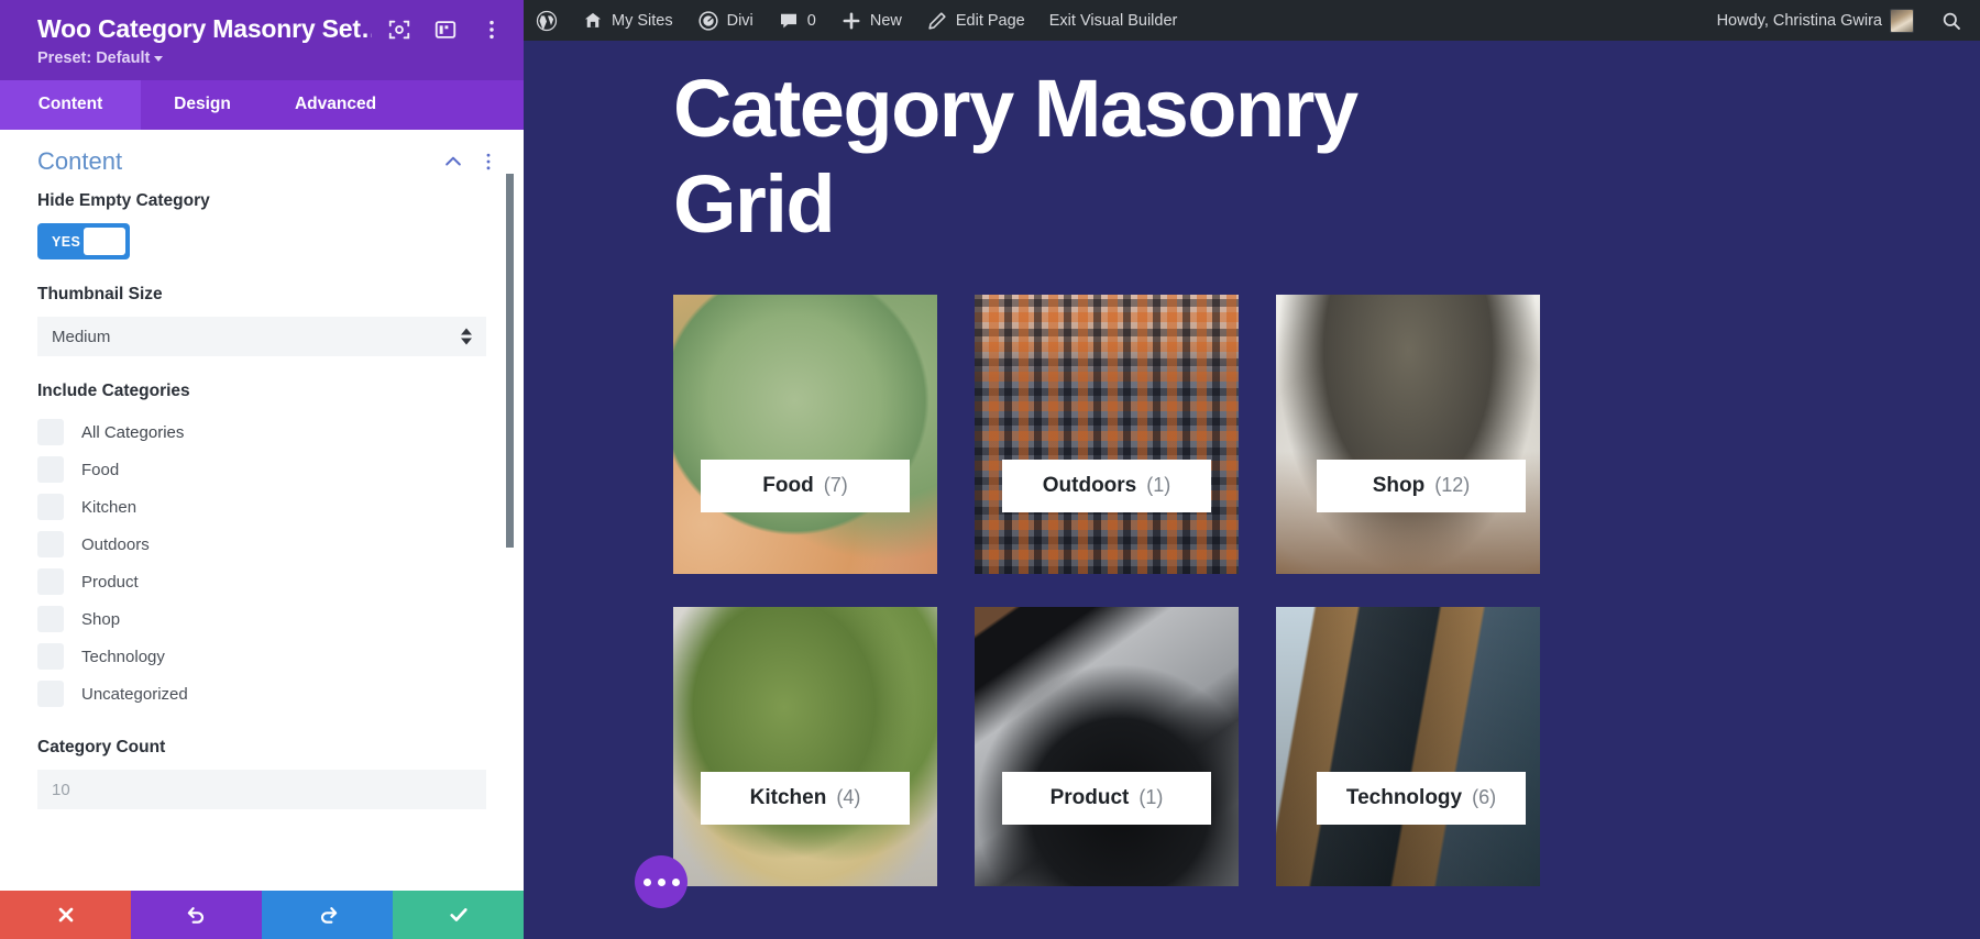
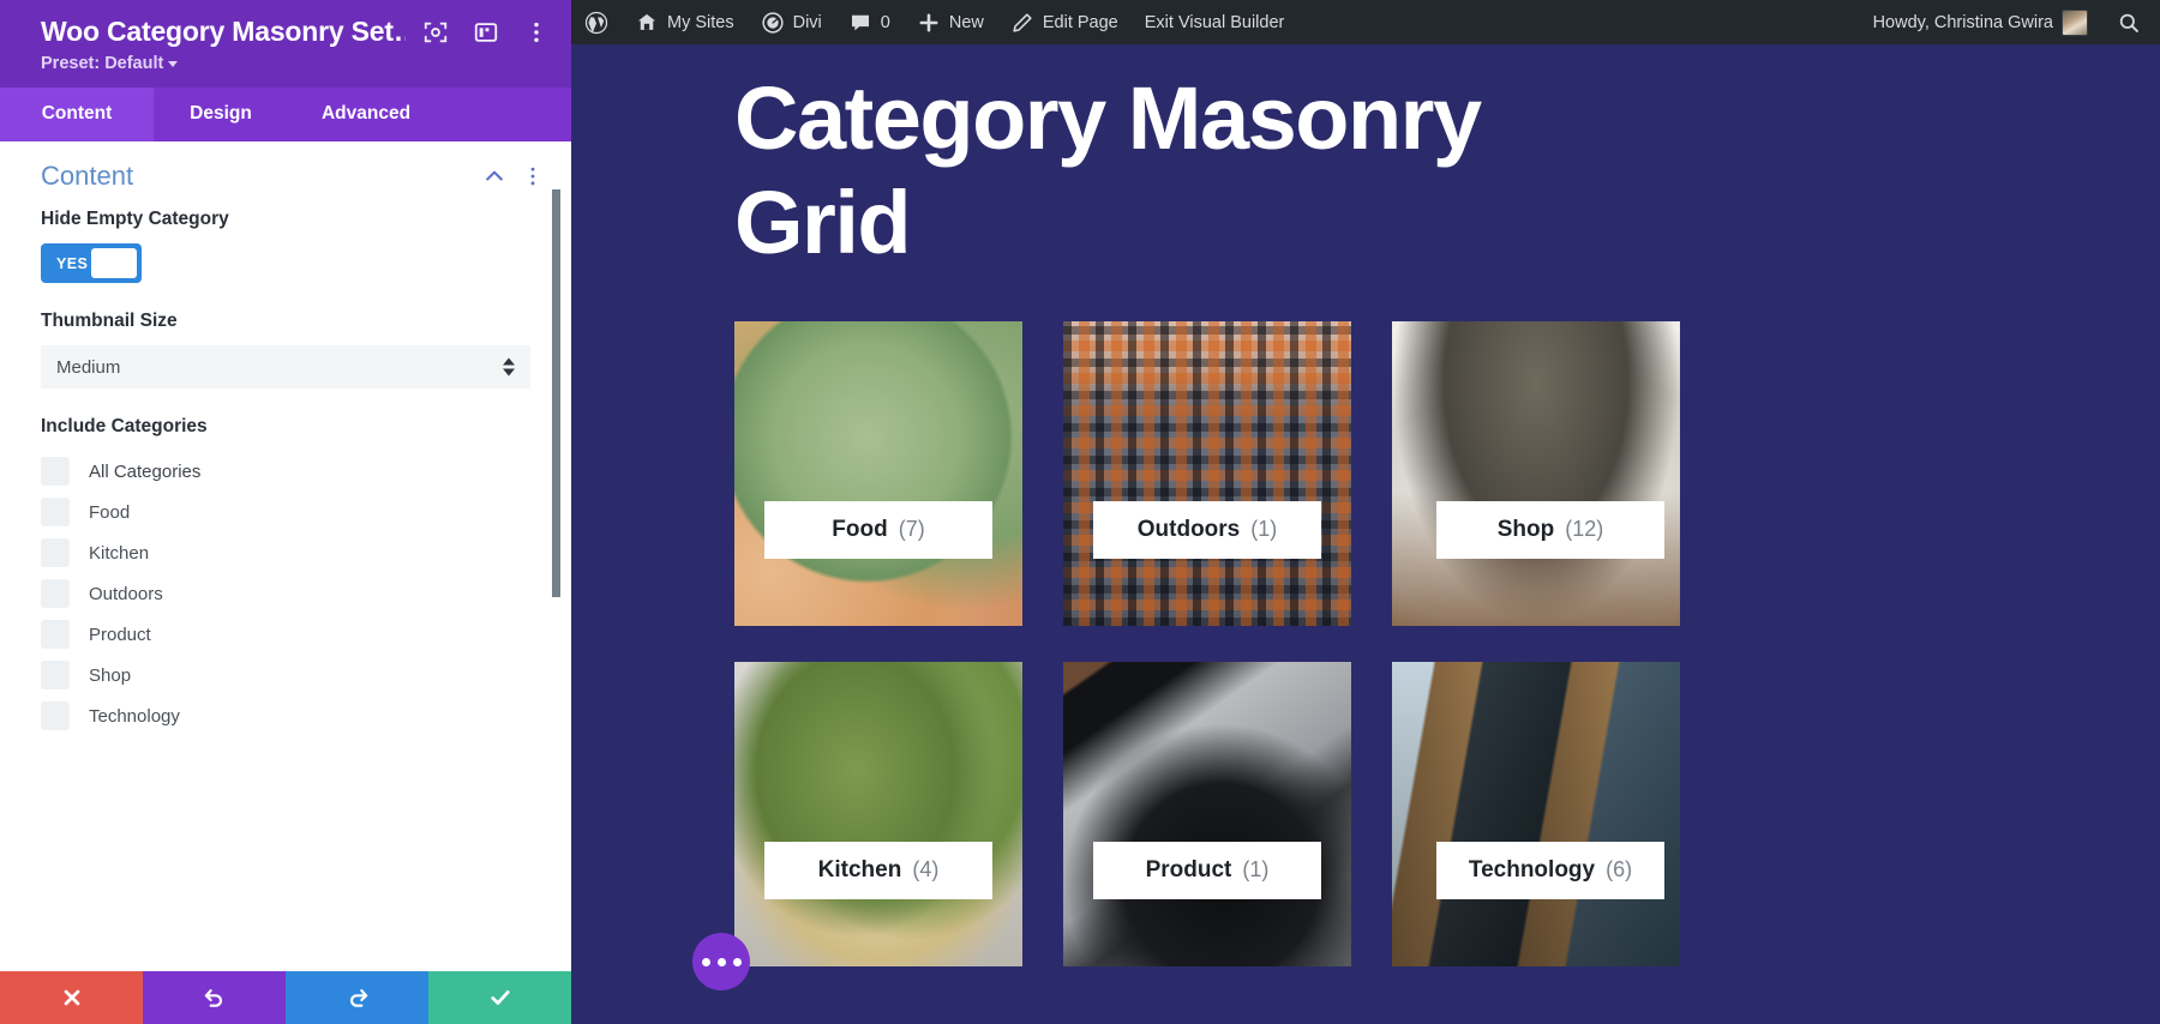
  Woo Category Masonry Set
  Preset: Default
  Content
  Design
  Advanced
  Content
  Hide Empty Category
  YES
  Thumbnail Size
  Medium
  Include Categories
  All Categories
  Food
  Kitchen
  Outdoors
  Product
  Shop
  Technology
- Uncategorized
- Category Count
- 10
  My Sites
  Divi
  0
  New
  Edit Page
  Exit Visual Builder
  Howdy, Christina Gwira
  Category Masonry Grid
  Food
  (7)
  Outdoors
  (1)
  Shop
  (12)
  Kitchen
  (4)
  Product
  (1)
  Technology
  (6)
